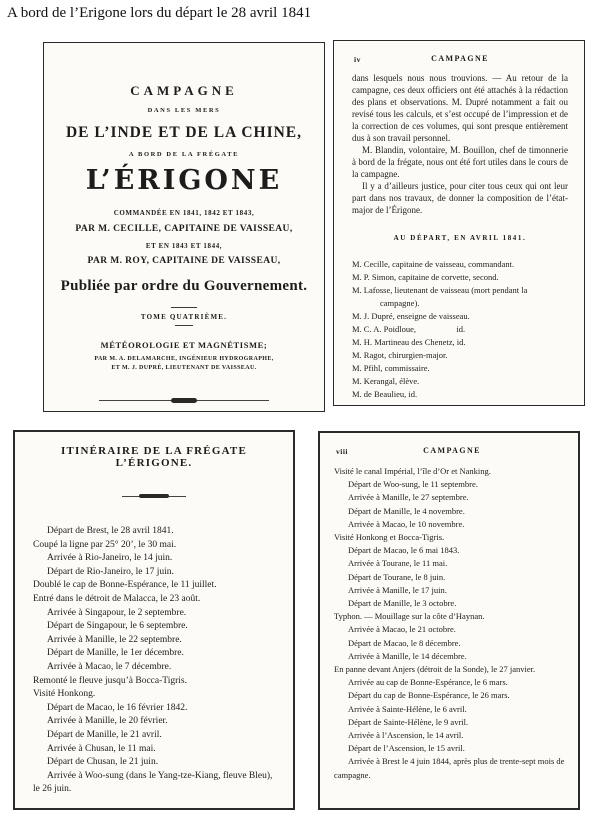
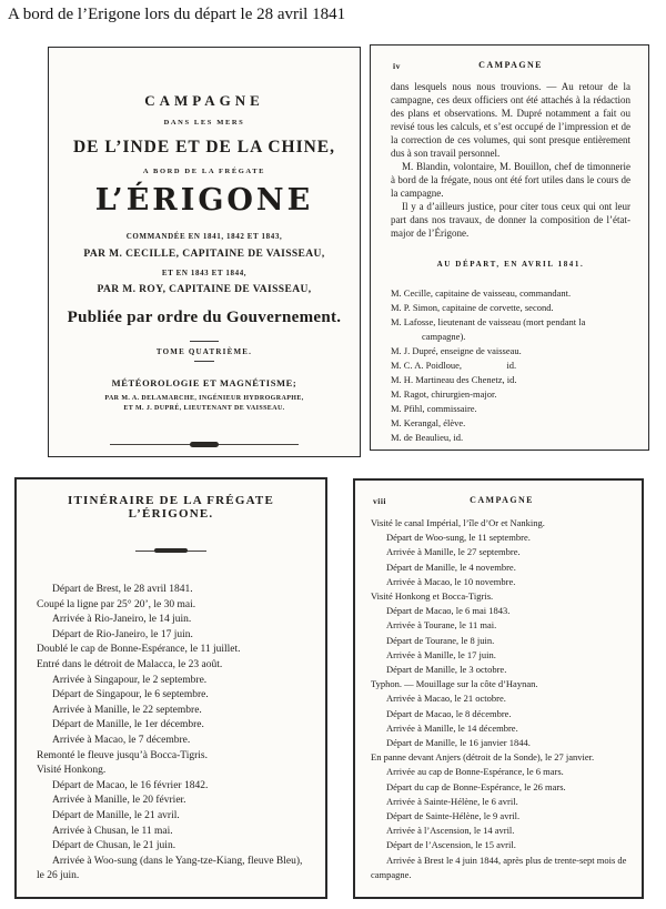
  A bord de l’Erigone lors du départ le 28 avril 1841
  CAMPAGNE
  DE L’INDE ET DE LA CHINE,
  L’ÉRIGONE
  COMMANDÉE EN 1841, 1842 ET 1843,
  PAR M. CECILLE, CAPITAINE DE VAISSEAU,
  ET EN 1843 ET 1844,
  PAR M. ROY, CAPITAINE DE VAISSEAU,
  Publiée par ordre du Gouvernement.
  TOME QUATRIÈME.
  MÉTÉOROLOGIE ET MAGNÉTISME;
  iv
  CAMPAGNE
  dans lesquels nous nous trouvions. — Au retour de la campagne, ces deux officiers ont été attachés à la rédaction des plans et observations. M. Dupré notamment a fait ou revisé tous les calculs, et s’est occupé de l’impression et de la correction de ces volumes, qui sont presque entièrement dus à son travail personnel.
  M. Blandin, volontaire, M. Bouillon, chef de timonnerie à bord de la frégate, nous ont été fort utiles dans le cours de la campagne.
  Il y a d’ailleurs justice, pour citer tous ceux qui ont leur part dans nos travaux, de donner la composition de l’état-major de l’Érigone.
  AU DÉPART, EN AVRIL 1841.
  M. Cecille, capitaine de vaisseau, commandant.
  M. P. Simon, capitaine de corvette, second.
  M. Lafosse, lieutenant de vaisseau (mort pendant la campagne).
  M. J. Dupré, enseigne de vaisseau.
  M. C. A. Poidloue, id.
  M. H. Martineau des Chenetz, id.
  M. Ragot, chirurgien-major.
  M. Pfihl, commissaire.
  M. Kerangal, élève.
  M. de Beaulieu, id.
  ITINÉRAIRE DE LA FRÉGATE L’ÉRIGONE.
  Départ de Brest, le 28 avril 1841.
  Coupé la ligne par 25° 20’, le 30 mai.
  Arrivée à Rio-Janeiro, le 14 juin.
  Départ de Rio-Janeiro, le 17 juin.
  Doublé le cap de Bonne-Espérance, le 11 juillet.
  Entré dans le détroit de Malacca, le 23 août.
  Arrivée à Singapour, le 2 septembre.
  Départ de Singapour, le 6 septembre.
  Arrivée à Manille, le 22 septembre.
  Départ de Manille, le 1er décembre.
  Arrivée à Macao, le 7 décembre.
  Remonté le fleuve jusqu’à Bocca-Tigris.
  Visité Honkong.
  Départ de Macao, le 16 février 1842.
  Arrivée à Manille, le 20 février.
  Départ de Manille, le 21 avril.
  Arrivée à Chusan, le 11 mai.
  Départ de Chusan, le 21 juin.
  Arrivée à Woo-sung (dans le Yang-tze-Kiang, fleuve Bleu), le 26 juin.
  viii
  CAMPAGNE
  Visité le canal Impérial, l’île d’Or et Nanking.
  Départ de Woo-sung, le 11 septembre.
  Arrivée à Manille, le 27 septembre.
  Départ de Manille, le 4 novembre.
  Arrivée à Macao, le 10 novembre.
  Visité Honkong et Bocca-Tigris.
  Départ de Macao, le 6 mai 1843.
  Arrivée à Tourane, le 11 mai.
  Départ de Tourane, le 8 juin.
  Arrivée à Manille, le 17 juin.
  Départ de Manille, le 3 octobre.
  Typhon. — Mouillage sur la côte d’Haynan.
  Arrivée à Macao, le 21 octobre.
  Départ de Macao, le 8 décembre.
  Arrivée à Manille, le 14 décembre.
+ Départ de Manille, le 16 janvier 1844.
  En panne devant Anjers (détroit de la Sonde), le 27 janvier.
  Arrivée au cap de Bonne-Espérance, le 6 mars.
  Départ du cap de Bonne-Espérance, le 26 mars.
  Arrivée à Sainte-Hélène, le 6 avril.
  Départ de Sainte-Hélène, le 9 avril.
  Arrivée à l’Ascension, le 14 avril.
  Départ de l’Ascension, le 15 avril.
  Arrivée à Brest le 4 juin 1844, après plus de trente-sept mois de campagne.
